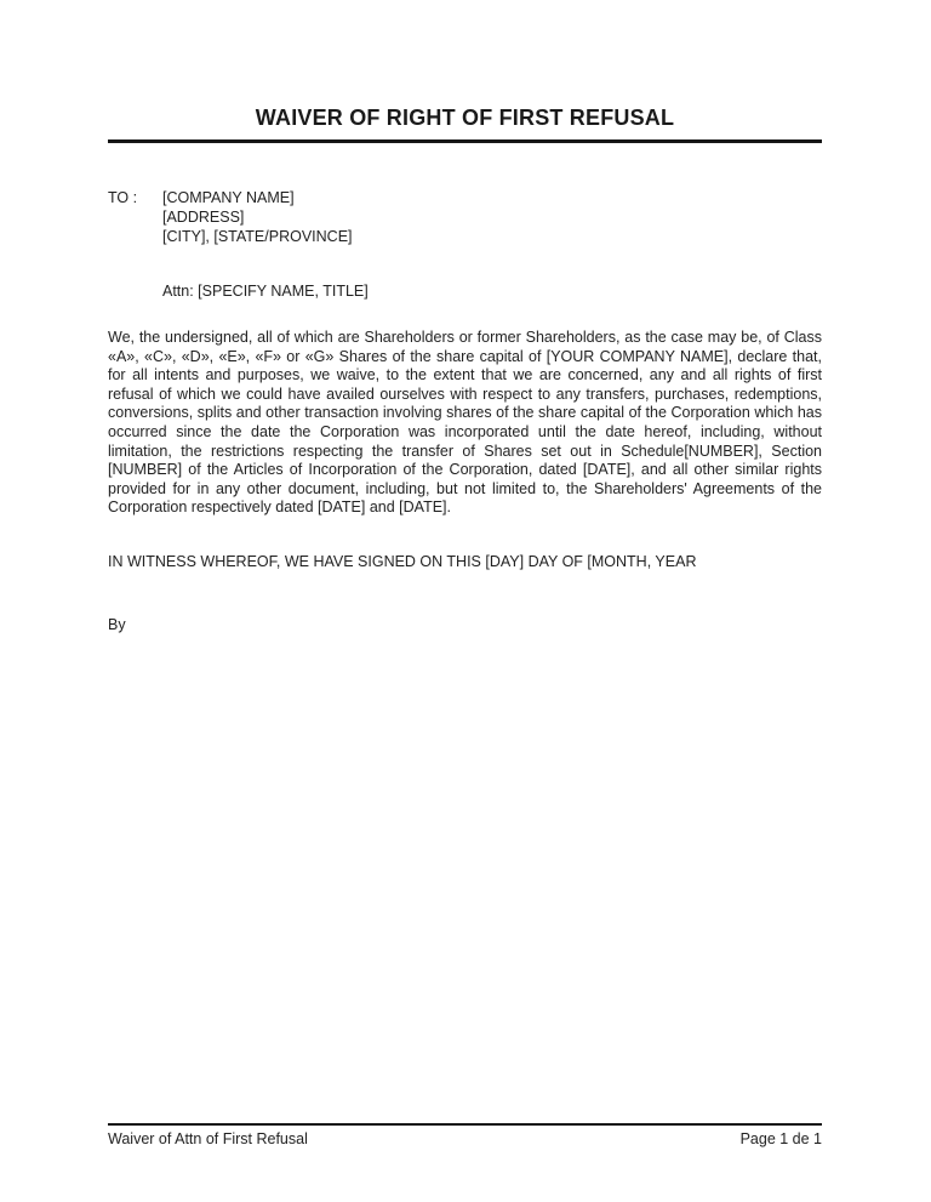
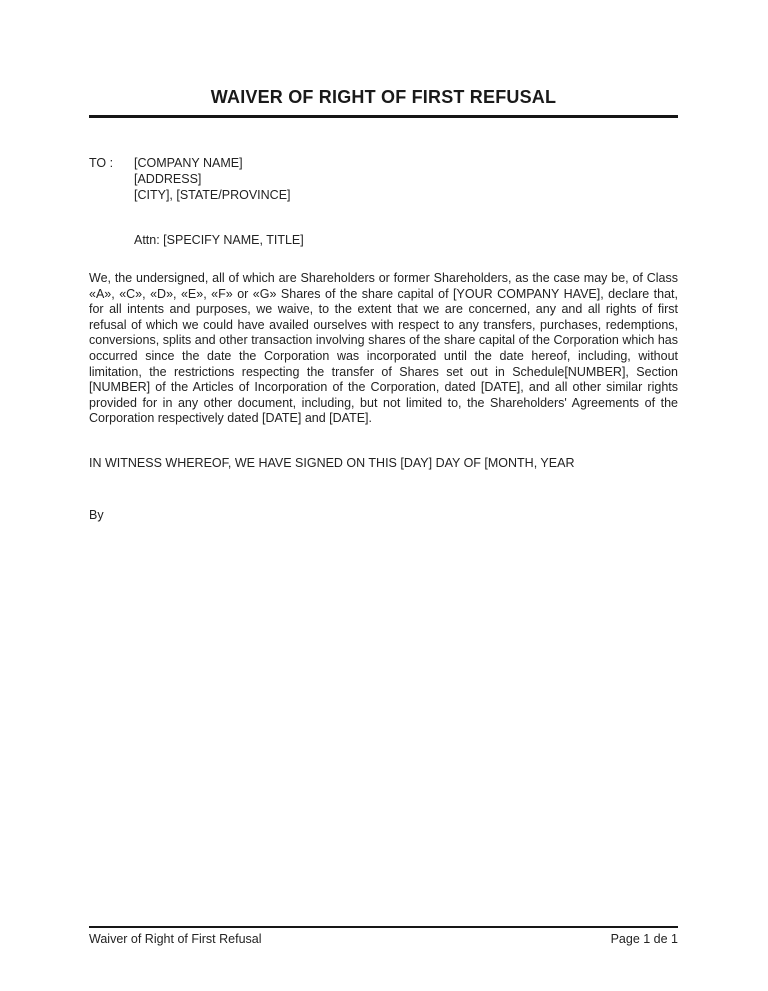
  WAIVER OF RIGHT OF FIRST REFUSAL
  TO :
  [COMPANY NAME]
  [ADDRESS]
  [CITY], [STATE/PROVINCE]
  Attn: [SPECIFY NAME, TITLE]
- We, the undersigned, all of which are Shareholders or former Shareholders, as the case may be, of Class «A», «C», «D», «E», «F» or «G» Shares of the share capital of [YOUR COMPANY NAME], declare that, for all intents and purposes, we waive, to the extent that we are concerned, any and all rights of first refusal of which we could have availed ourselves with respect to any transfers, purchases, redemptions, conversions, splits and other transaction involving shares of the share capital of the Corporation which has occurred since the date the Corporation was incorporated until the date hereof, including, without limitation, the restrictions respecting the transfer of Shares set out in Schedule[NUMBER], Section [NUMBER] of the Articles of Incorporation of the Corporation, dated [DATE], and all other similar rights provided for in any other document, including, but not limited to, the Shareholders' Agreements of the Corporation respectively dated [DATE] and [DATE].
+ We, the undersigned, all of which are Shareholders or former Shareholders, as the case may be, of Class «A», «C», «D», «E», «F» or «G» Shares of the share capital of [YOUR COMPANY HAVE], declare that, for all intents and purposes, we waive, to the extent that we are concerned, any and all rights of first refusal of which we could have availed ourselves with respect to any transfers, purchases, redemptions, conversions, splits and other transaction involving shares of the share capital of the Corporation which has occurred since the date the Corporation was incorporated until the date hereof, including, without limitation, the restrictions respecting the transfer of Shares set out in Schedule[NUMBER], Section [NUMBER] of the Articles of Incorporation of the Corporation, dated [DATE], and all other similar rights provided for in any other document, including, but not limited to, the Shareholders' Agreements of the Corporation respectively dated [DATE] and [DATE].
  IN WITNESS WHEREOF, WE HAVE SIGNED ON THIS [DAY] DAY OF [MONTH, YEAR
  By
- Waiver of Attn of First Refusal
+ Waiver of Right of First Refusal
  Page 1 de 1
